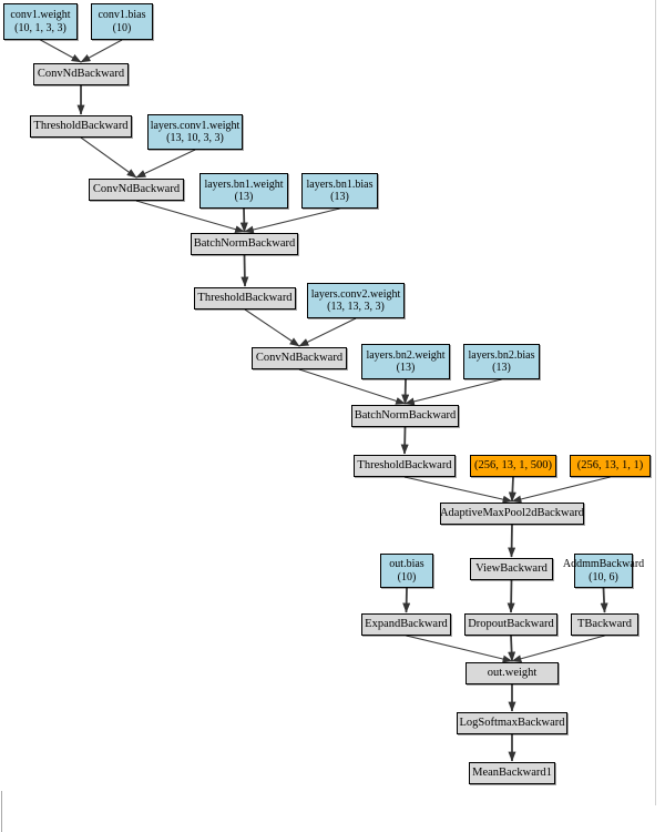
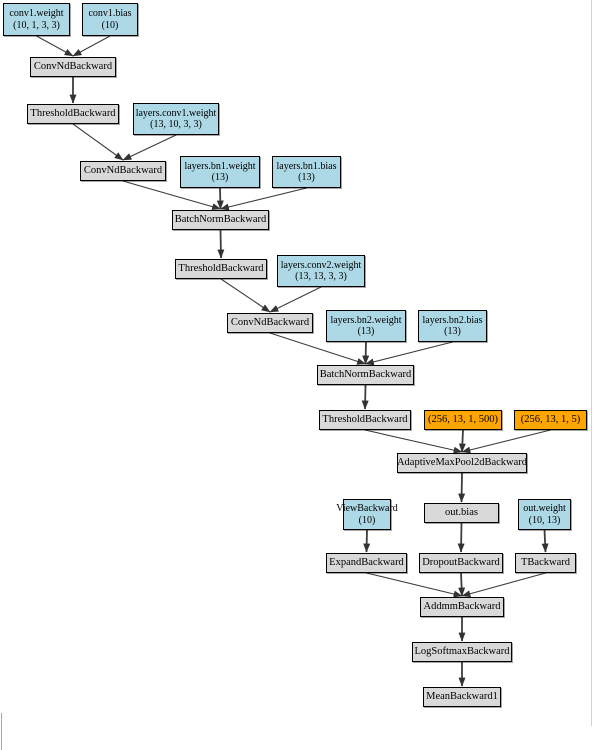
  conv1.weight
  (10, 1, 3, 3)
  conv1.bias
  (10)
  ConvNdBackward
  ThresholdBackward
  layers.conv1.weight
  (13, 10, 3, 3)
  ConvNdBackward
  layers.bn1.weight
  (13)
  layers.bn1.bias
  (13)
  BatchNormBackward
  ThresholdBackward
  layers.conv2.weight
  (13, 13, 3, 3)
  ConvNdBackward
  layers.bn2.weight
  (13)
  layers.bn2.bias
  (13)
  BatchNormBackward
  ThresholdBackward
  (256, 13, 1, 500)
- (256, 13, 1, 1)
+ (256, 13, 1, 5)
  AdaptiveMaxPool2dBackward
- out.bias
+ ViewBackward
  (10)
- ViewBackward
+ out.bias
- AddmmBackward
+ out.weight
- (10, 6)
+ (10, 13)
  ExpandBackward
  DropoutBackward
  TBackward
- out.weight
+ AddmmBackward
  LogSoftmaxBackward
  MeanBackward1
